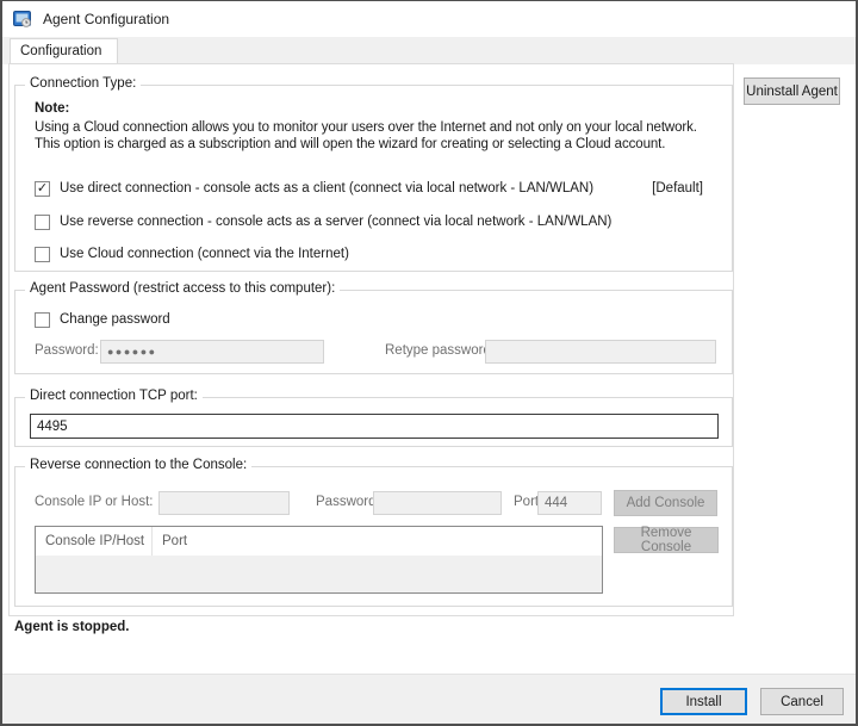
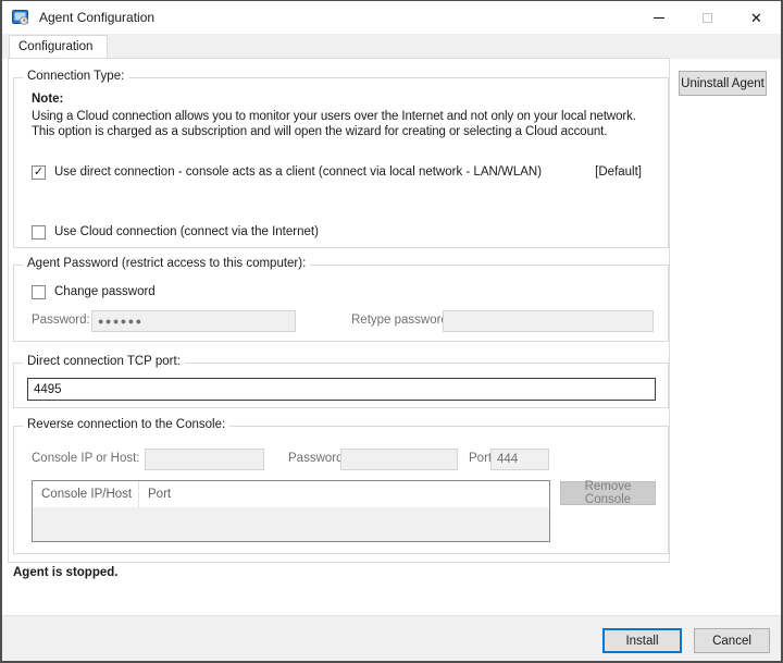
  Agent Configuration
+ ✕
  Configuration
  Uninstall Agent
  Connection Type:
  Note:
  Using a Cloud connection allows you to monitor your users over the Internet and not only on your local network. This option is charged as a subscription and will open the wizard for creating or selecting a Cloud account.
  ✓
  Use direct connection - console acts as a client (connect via local network - LAN/WLAN)
  [Default]
- Use reverse connection - console acts as a server (connect via local network - LAN/WLAN)
  Use Cloud connection (connect via the Internet)
  Agent Password (restrict access to this computer):
  Change password
  Password:
  ●●●●●●
  Retype passwor
  Direct connection TCP port:
  4495
  Reverse connection to the Console:
  Console IP or Host:
  Passwor
  444
- Add Console
  Remove Console
  Console IP/Host
  Port
  Agent is stopped.
  Install
  Cancel
